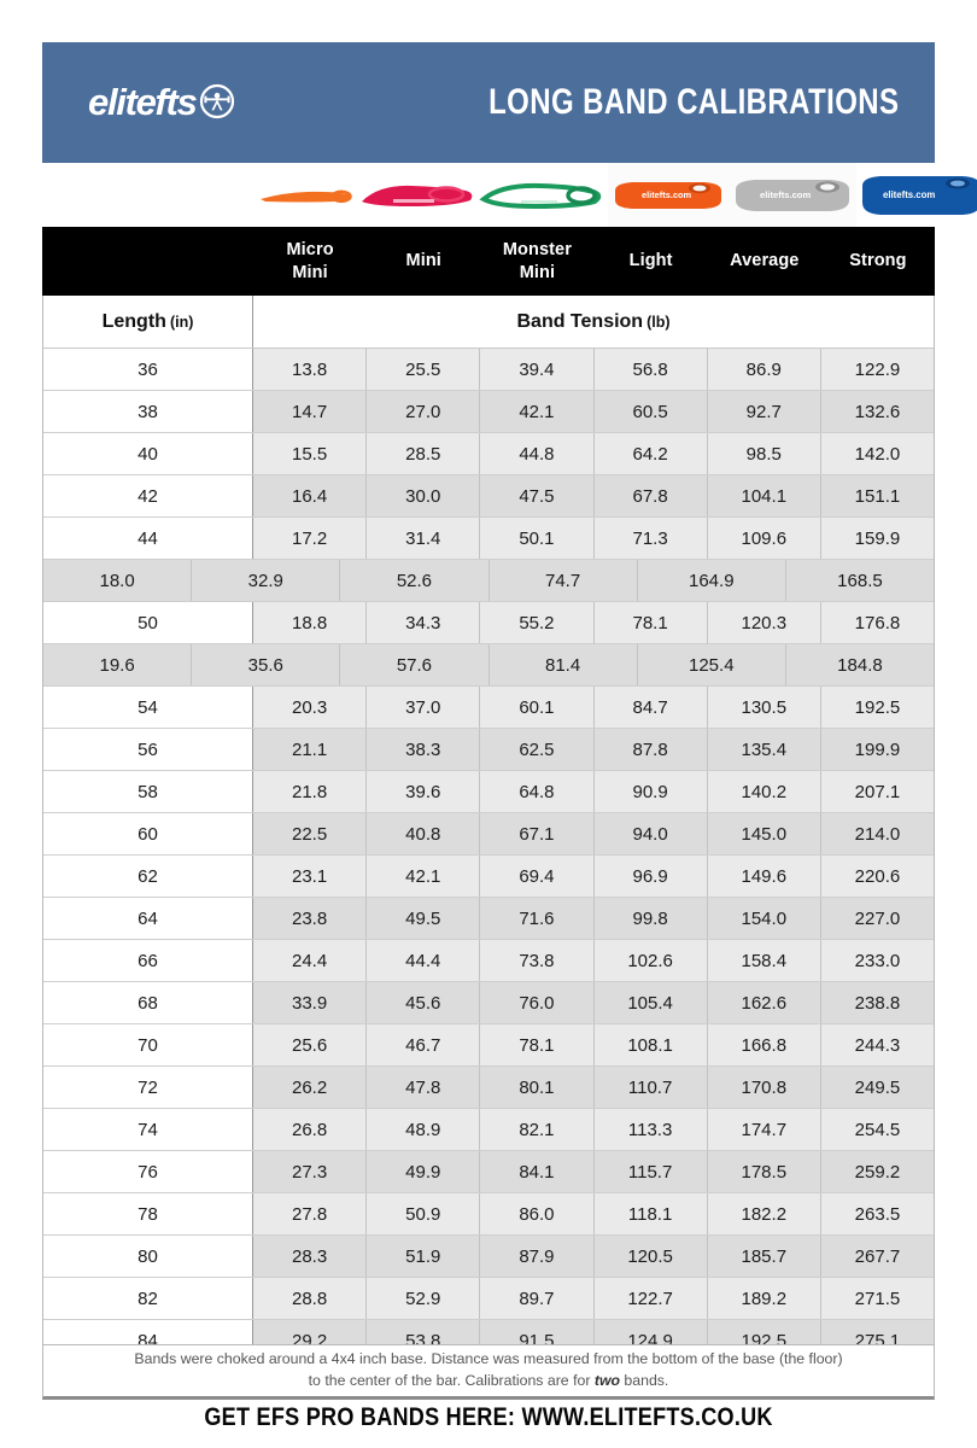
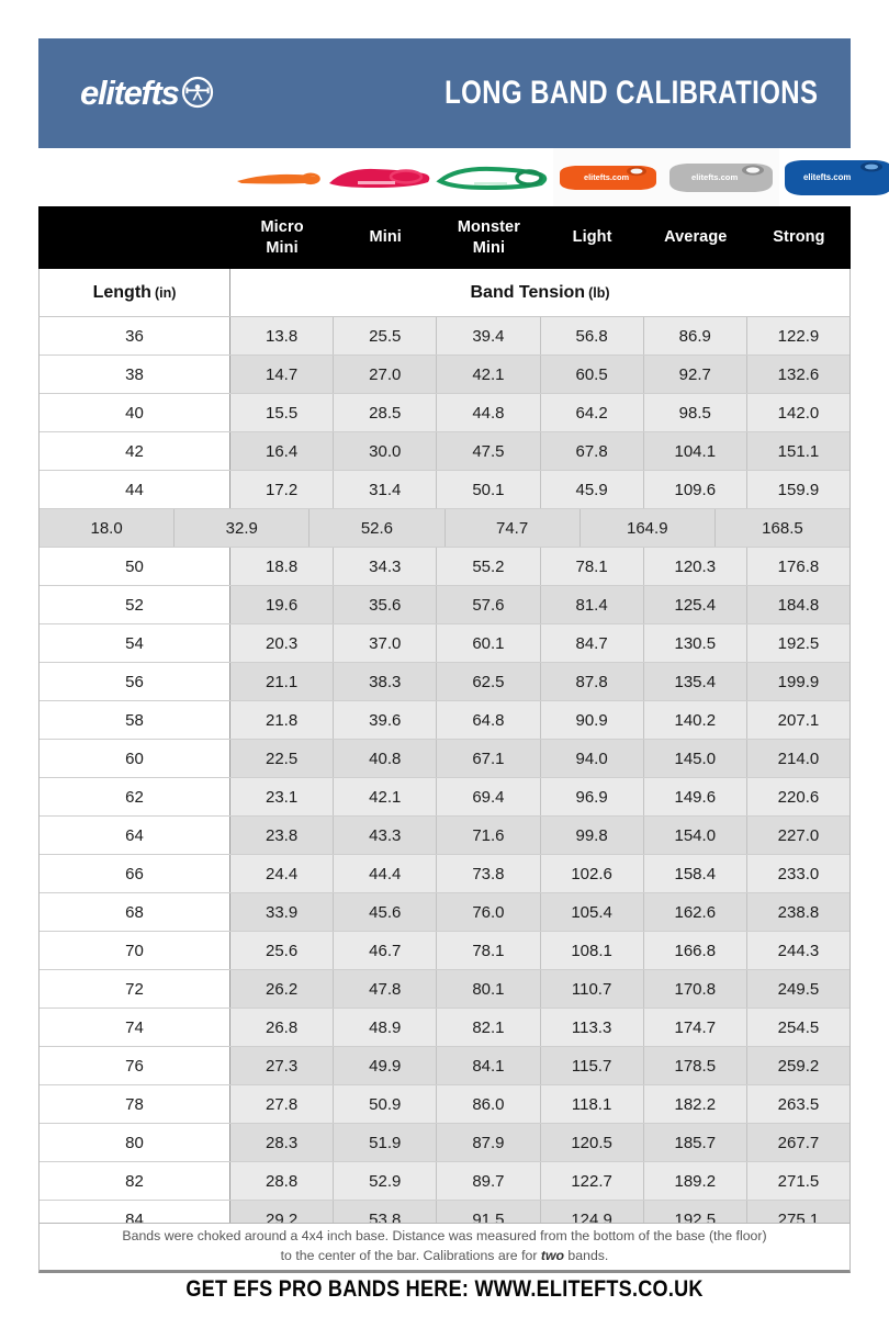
  elitefts
  LONG BAND CALIBRATIONS
  elitefts.com
  elitefts.com
  elitefts.com
  Micro
  Mini
  Mini
  Monster
  Mini
  Light
  Average
  Strong
  Length
  (in)
  Band Tension
  (lb)
  36
  13.8
  25.5
  39.4
  56.8
  86.9
  122.9
  38
  14.7
  27.0
  42.1
  60.5
  92.7
  132.6
  40
  15.5
  28.5
  44.8
  64.2
  98.5
  142.0
  42
  16.4
  30.0
  47.5
  67.8
  104.1
  151.1
  44
  17.2
  31.4
  50.1
- 71.3
+ 45.9
  109.6
  159.9
  18.0
  32.9
  52.6
  74.7
  164.9
  168.5
  50
  18.8
  34.3
  55.2
  78.1
  120.3
  176.8
+ 52
  19.6
  35.6
  57.6
  81.4
  125.4
  184.8
  54
  20.3
  37.0
  60.1
  84.7
  130.5
  192.5
  56
  21.1
  38.3
  62.5
  87.8
  135.4
  199.9
  58
  21.8
  39.6
  64.8
  90.9
  140.2
  207.1
  60
  22.5
  40.8
  67.1
  94.0
  145.0
  214.0
  62
  23.1
  42.1
  69.4
  96.9
  149.6
  220.6
  64
  23.8
- 49.5
+ 43.3
  71.6
  99.8
  154.0
  227.0
  66
  24.4
  44.4
  73.8
  102.6
  158.4
  233.0
  68
  33.9
  45.6
  76.0
  105.4
  162.6
  238.8
  70
  25.6
  46.7
  78.1
  108.1
  166.8
  244.3
  72
  26.2
  47.8
  80.1
  110.7
  170.8
  249.5
  74
  26.8
  48.9
  82.1
  113.3
  174.7
  254.5
  76
  27.3
  49.9
  84.1
  115.7
  178.5
  259.2
  78
  27.8
  50.9
  86.0
  118.1
  182.2
  263.5
  80
  28.3
  51.9
  87.9
  120.5
  185.7
  267.7
  82
  28.8
  52.9
  89.7
  122.7
  189.2
  271.5
  84
  29.2
  53.8
  91.5
  124.9
  192.5
  275.1
  Bands were choked around a 4x4 inch base. Distance was measured from the bottom of the base (the floor)
  to the center of the bar. Calibrations are for two bands.
  GET EFS PRO BANDS HERE: WWW.ELITEFTS.CO.UK
